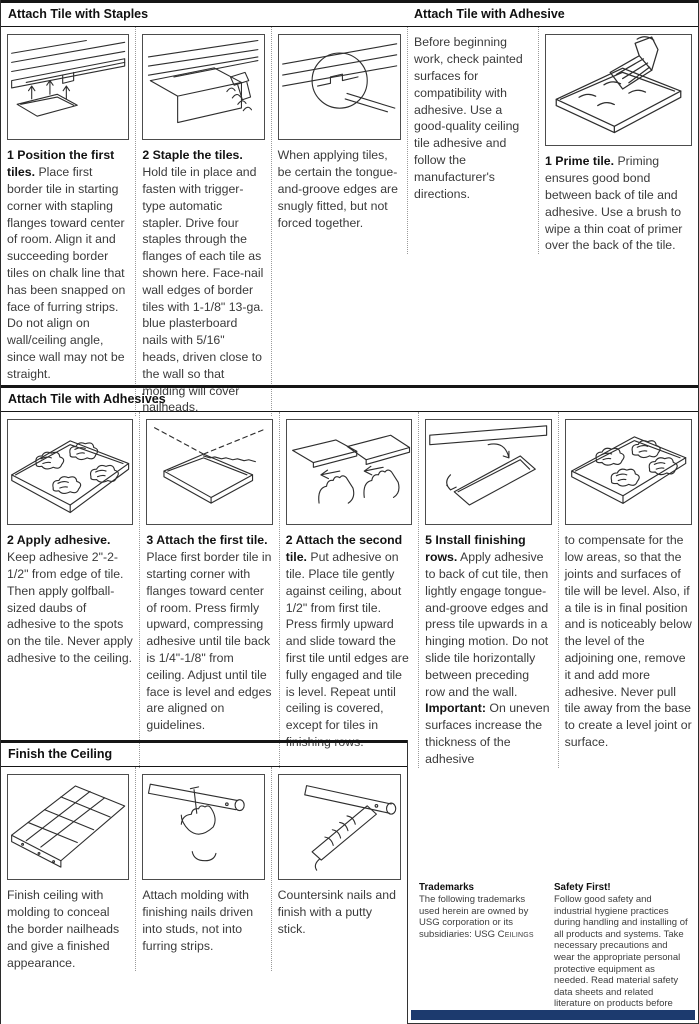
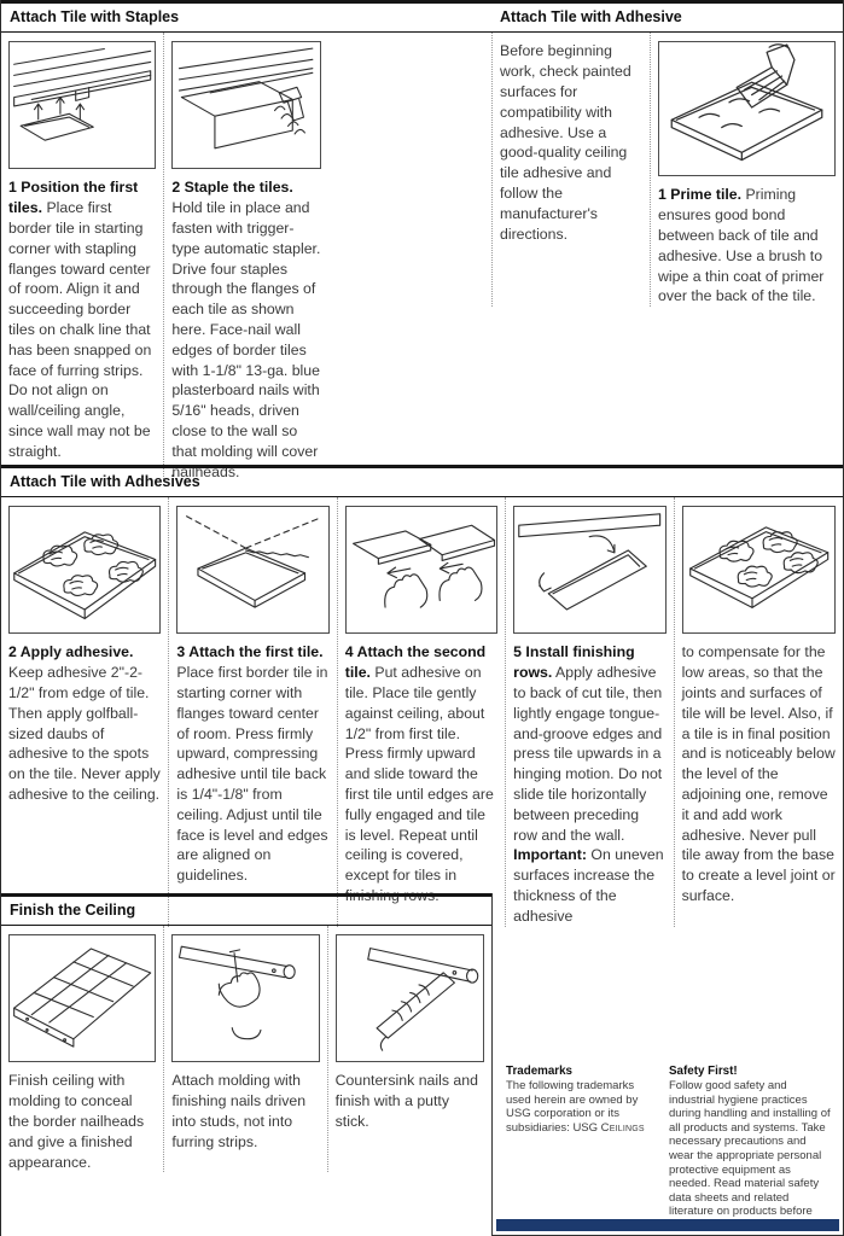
  Attach Tile with Staples
  1 Position the first tiles. Place first border tile in starting corner with stapling flanges toward center of room. Align it and succeeding border tiles on chalk line that has been snapped on face of furring strips. Do not align on wall/ceiling angle, since wall may not be straight.
  2 Staple the tiles. Hold tile in place and fasten with trigger-type automatic stapler. Drive four staples through the flanges of each tile as shown here. Face-nail wall edges of border tiles with 1-1/8" 13-ga. blue plasterboard nails with 5/16" heads, driven close to the wall so that molding will cover nailheads.
- When applying tiles, be certain the tongue-and-groove edges are snugly fitted, but not forced together.
  Attach Tile with Adhesive
  Before beginning work, check painted surfaces for compatibility with adhesive. Use a good-quality ceiling tile adhesive and follow the manufacturer's directions.
  1 Prime tile. Priming ensures good bond between back of tile and adhesive. Use a brush to wipe a thin coat of primer over the back of the tile.
  Attach Tile with Adhesives
  2 Apply adhesive. Keep adhesive 2"-2-1/2" from edge of tile. Then apply golfball-sized daubs of adhesive to the spots on the tile. Never apply adhesive to the ceiling.
  3 Attach the first tile. Place first border tile in starting corner with flanges toward center of room. Press firmly upward, compressing adhesive until tile back is 1/4"-1/8" from ceiling. Adjust until tile face is level and edges are aligned on guidelines.
- 2 Attach the second tile. Put adhesive on tile. Place tile gently against ceiling, about 1/2" from first tile. Press firmly upward and slide toward the first tile until edges are fully engaged and tile is level. Repeat until ceiling is covered, except for tiles in finishing rows.
+ 4 Attach the second tile. Put adhesive on tile. Place tile gently against ceiling, about 1/2" from first tile. Press firmly upward and slide toward the first tile until edges are fully engaged and tile is level. Repeat until ceiling is covered, except for tiles in finishing rows.
  5 Install finishing rows. Apply adhesive to back of cut tile, then lightly engage tongue-and-groove edges and press tile upwards in a hinging motion. Do not slide tile horizontally between preceding row and the wall. Important: On uneven surfaces increase the thickness of the adhesive
- to compensate for the low areas, so that the joints and surfaces of tile will be level. Also, if a tile is in final position and is noticeably below the level of the adjoining one, remove it and add more adhesive. Never pull tile away from the base to create a level joint or surface.
+ to compensate for the low areas, so that the joints and surfaces of tile will be level. Also, if a tile is in final position and is noticeably below the level of the adjoining one, remove it and add work adhesive. Never pull tile away from the base to create a level joint or surface.
  Finish the Ceiling
  Finish ceiling with molding to conceal the border nailheads and give a finished appearance.
  Attach molding with finishing nails driven into studs, not into furring strips.
  Countersink nails and finish with a putty stick.
  Trademarks
  The following trademarks used herein are owned by USG corporation or its subsidiaries: USG Ceilings
  Safety First!
  Follow good safety and industrial hygiene practices during handling and installing of all products and systems. Take necessary precautions and wear the appropriate personal protective equipment as needed. Read material safety data sheets and related literature on products before
